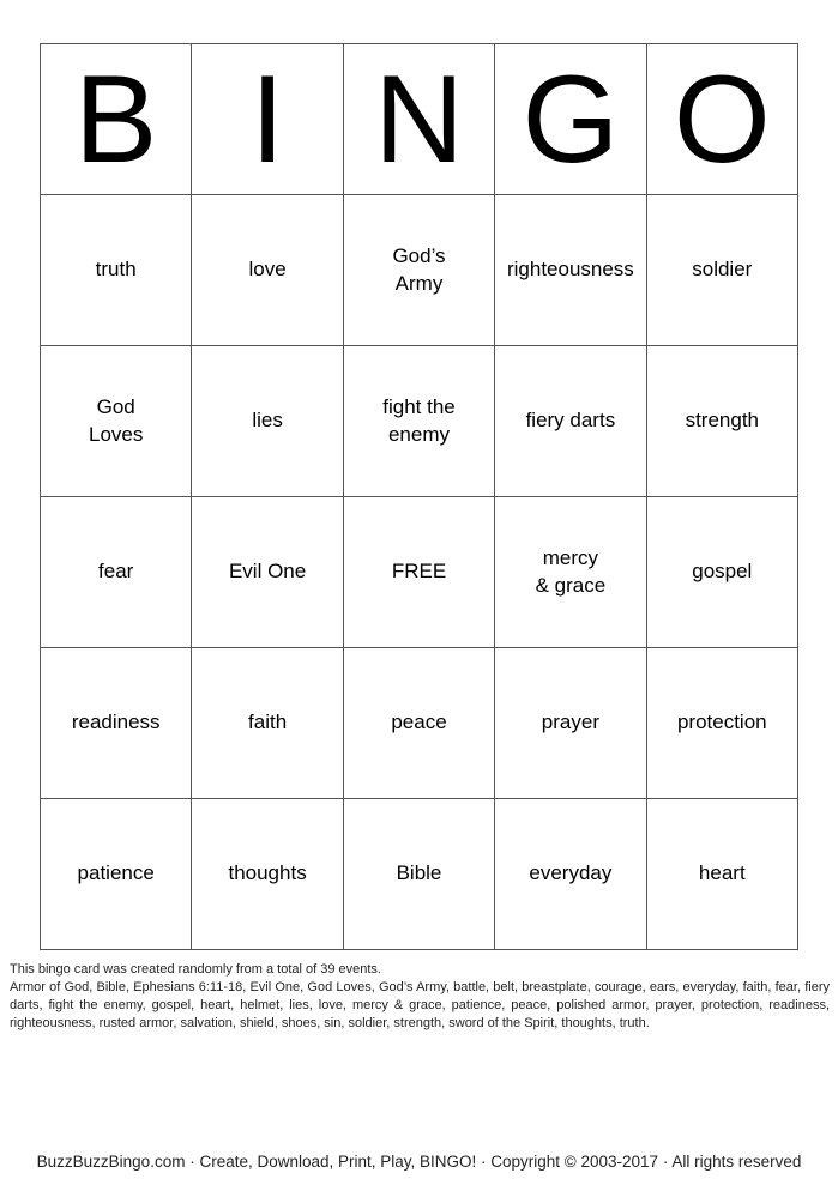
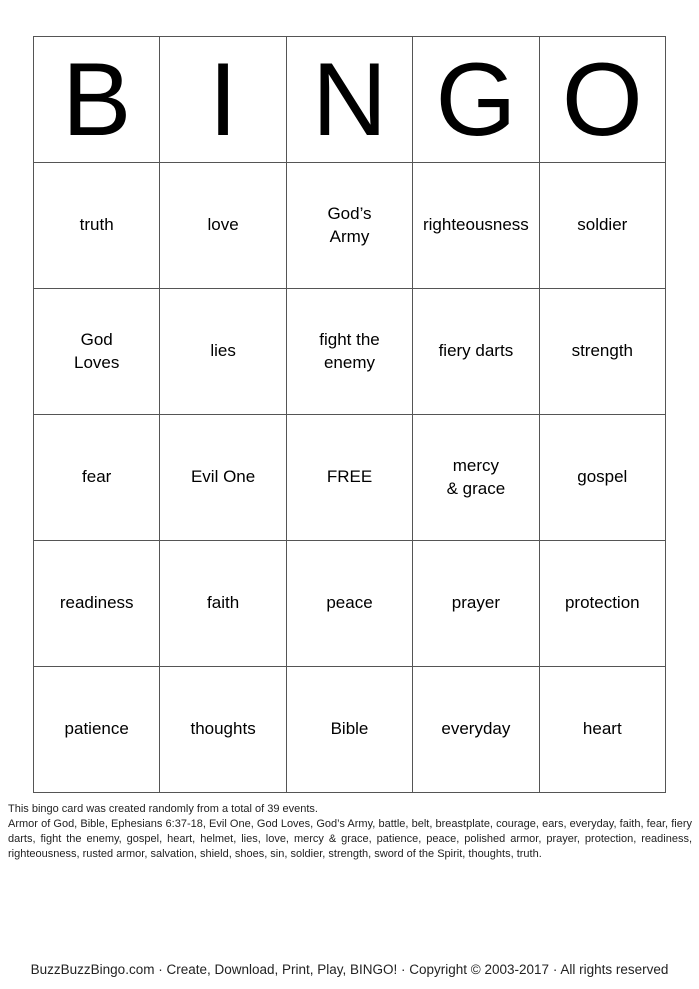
  B
  I
  N
  G
  O
  truth
  love
  God’s
  Army
  righteousness
  soldier
  God
  Loves
  lies
  fight the
  enemy
  fiery darts
  strength
  fear
  Evil One
  FREE
  mercy
  & grace
  gospel
  readiness
  faith
  peace
  prayer
  protection
  patience
  thoughts
  Bible
  everyday
  heart
  This bingo card was created randomly from a total of 39 events.
- Armor of God, Bible, Ephesians 6:11-18, Evil One, God Loves, God’s Army, battle, belt, breastplate, courage, ears, everyday, faith, fear, fiery darts, fight the enemy, gospel, heart, helmet, lies, love, mercy & grace, patience, peace, polished armor, prayer, protection, readiness, righteousness, rusted armor, salvation, shield, shoes, sin, soldier, strength, sword of the Spirit, thoughts, truth.
+ Armor of God, Bible, Ephesians 6:37-18, Evil One, God Loves, God’s Army, battle, belt, breastplate, courage, ears, everyday, faith, fear, fiery darts, fight the enemy, gospel, heart, helmet, lies, love, mercy & grace, patience, peace, polished armor, prayer, protection, readiness, righteousness, rusted armor, salvation, shield, shoes, sin, soldier, strength, sword of the Spirit, thoughts, truth.
  BuzzBuzzBingo.com · Create, Download, Print, Play, BINGO! · Copyright © 2003-2017 · All rights reserved
